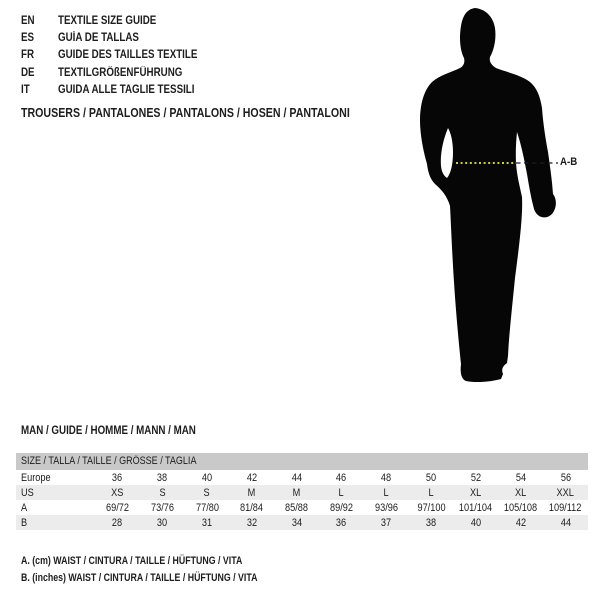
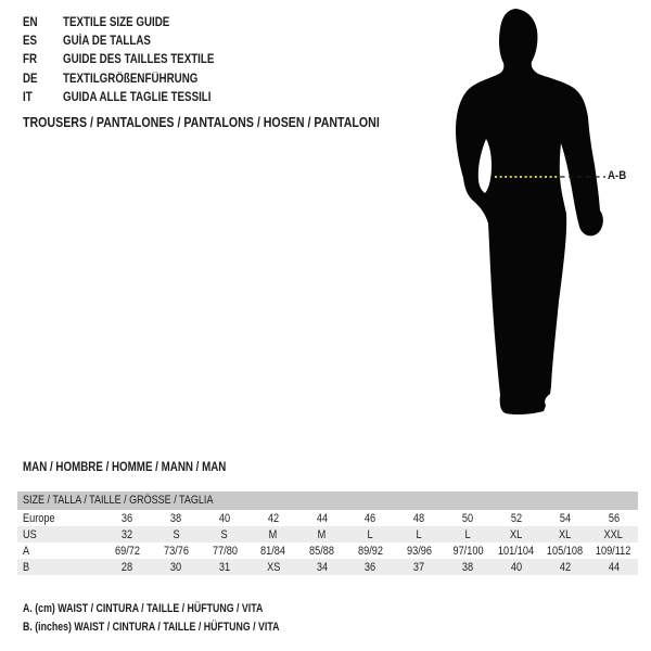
  EN TEXTILE SIZE GUIDE
  ES GUÍA DE TALLAS
  FR GUIDE DES TAILLES TEXTILE
  DE TEXTILGRÖßENFÜHRUNG
  IT GUIDA ALLE TAGLIE TESSILI
  TROUSERS / PANTALONES / PANTALONS / HOSEN / PANTALONI
  A-B
- MAN / GUIDE / HOMME / MANN / MAN
+ MAN / HOMBRE / HOMME / MANN / MAN
  SIZE / TALLA / TAILLE / GRÖSSE / TAGLIA
  Europe	36	38	40	42	44	46	48	50	52	54	56
- US	XS	S	S	M	M	L	L	L	XL	XL	XXL
+ US	32	S	S	M	M	L	L	L	XL	XL	XXL
  A	69/72	73/76	77/80	81/84	85/88	89/92	93/96	97/100	101/104	105/108	109/112
- B	28	30	31	32	34	36	37	38	40	42	44
+ B	28	30	31	XS	34	36	37	38	40	42	44
  A. (cm) WAIST / CINTURA / TAILLE / HÜFTUNG / VITA
  B. (inches) WAIST / CINTURA / TAILLE / HÜFTUNG / VITA
